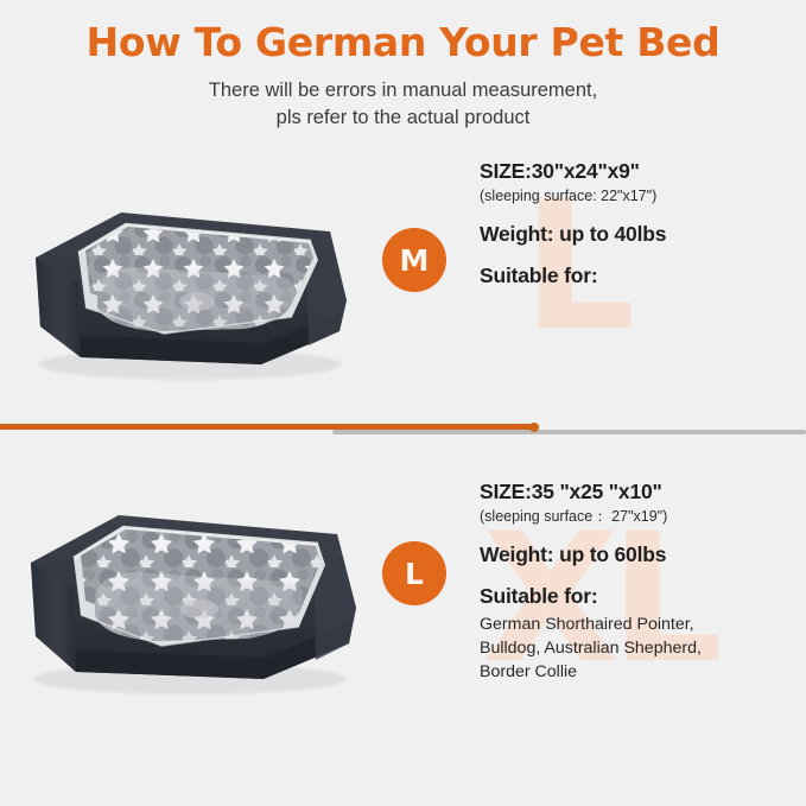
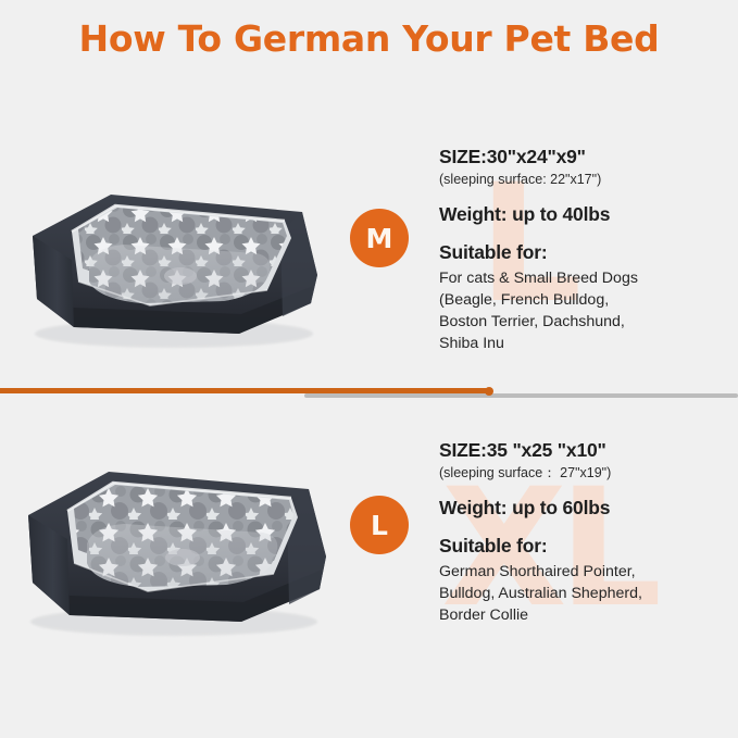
  How To German Your Pet Bed
- There will be errors in manual measurement,
- pls refer to the actual product
  M
  L
  SIZE:30"x24"x9"
  (sleeping surface: 22"x17")
  Weight: up to 40lbs
  Suitable for:
+ For cats & Small Breed Dogs
+ (Beagle, French Bulldog,
+ Boston Terrier, Dachshund,
+ Shiba Inu
  L
  XL
  SIZE:35 "x25 "x10"
  (sleeping surface： 27"x19")
  Weight: up to 60lbs
  Suitable for:
  German Shorthaired Pointer,
  Bulldog, Australian Shepherd,
  Border Collie
